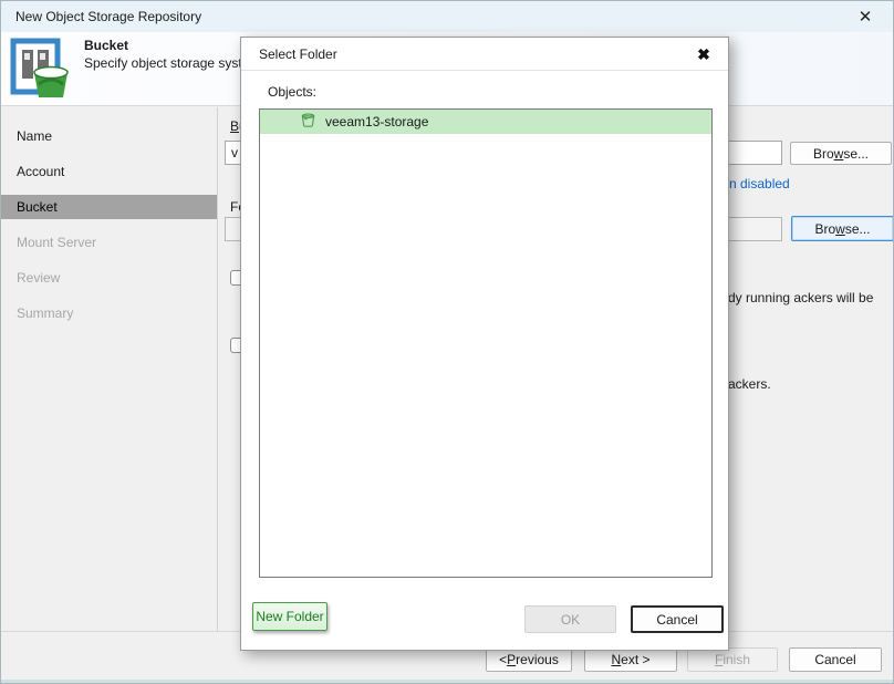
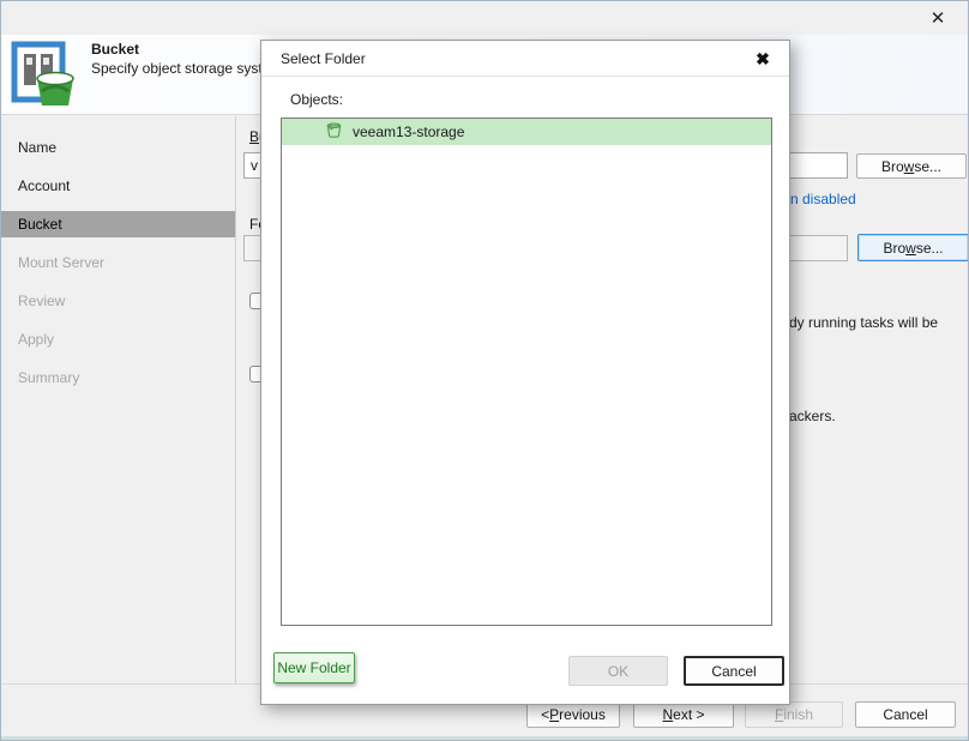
- New Object Storage Repository
  ✕
  Bucket
  Specify object storage sys
  Name
  Account
  Bucket
  Mount Server
  Review
+ Apply
  Summary
  v
  Bro
  w
  se...
  Bro
  w
  se...
  n disabled
- dy running ackers will be
+ dy running tasks will be
  ackers.
  <
  P
  revious
  N
  ext >
  F
  inish
  Cancel
  Select Folder
  ✖
  Objects:
  veeam13-storage
  New Folder
  OK
  Cancel
